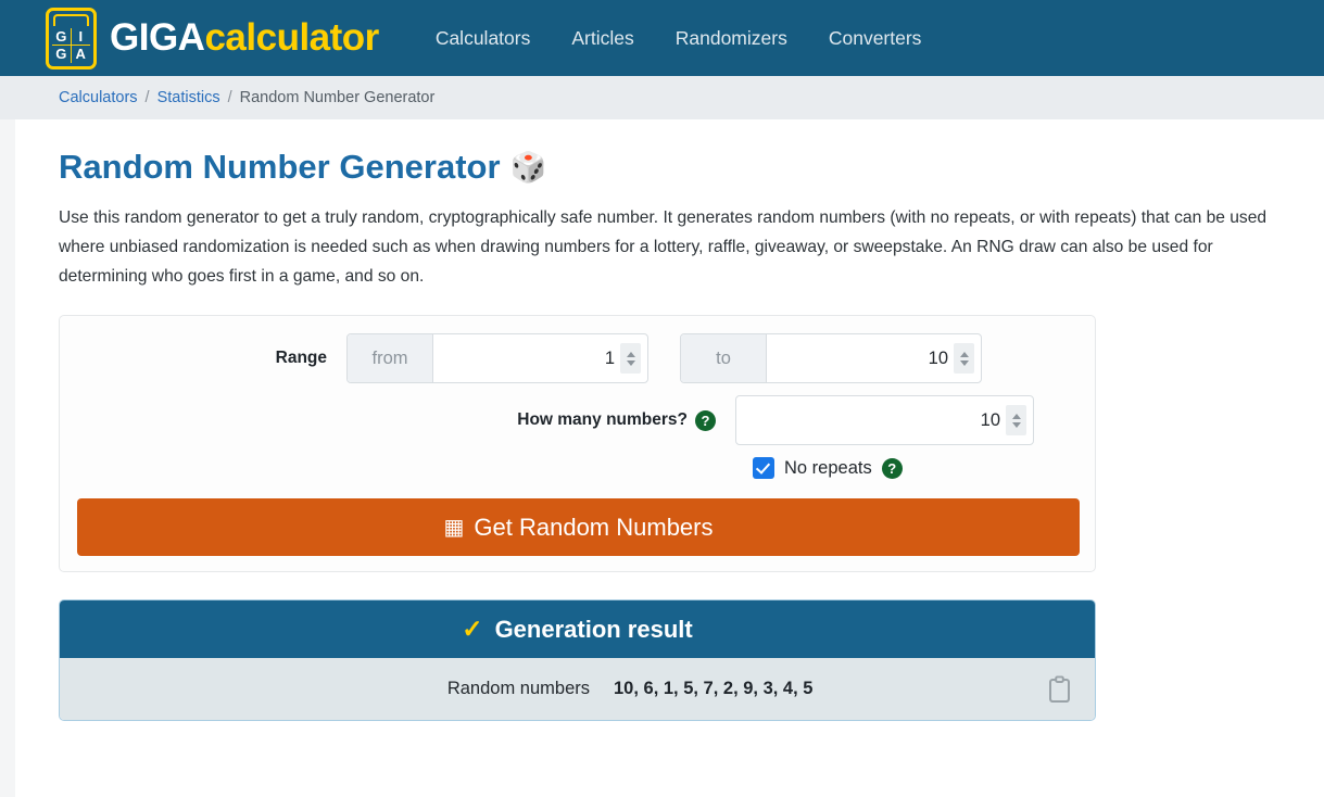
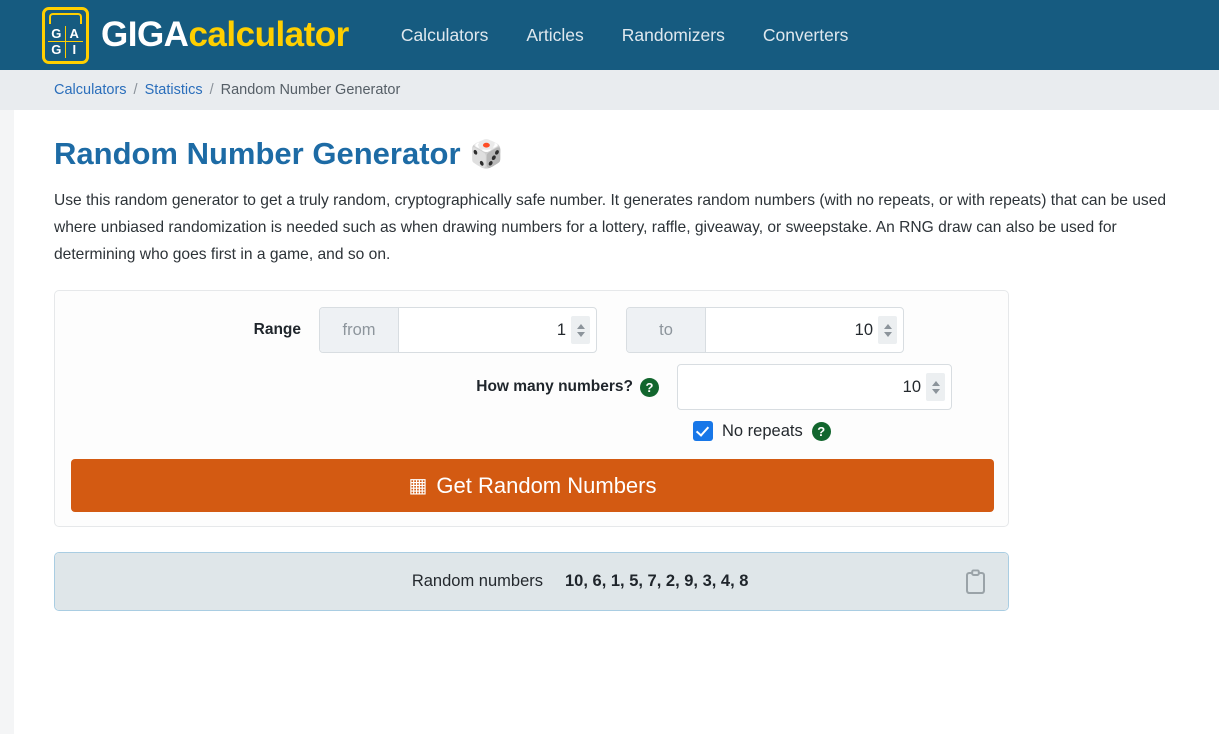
  G
- I
+ A
  G
- A
+ I
  GIGAcalculator
  Calculators
  Articles
  Randomizers
  Converters
  Calculators
  /
  Statistics
  /
  Random Number Generator
  Random Number Generator
  🎲
  Use this random generator to get a truly random, cryptographically safe number. It generates random numbers (with no repeats, or with repeats) that can be used where unbiased randomization is needed such as when drawing numbers for a lottery, raffle, giveaway, or sweepstake. An RNG draw can also be used for determining who goes first in a game, and so on.
  Range
  from
  1
  to
  10
  How many numbers?
  ?
  10
  No repeats
  ?
  ▦
  Get Random Numbers
- ✓
- Generation result
  Random numbers
- 10, 6, 1, 5, 7, 2, 9, 3, 4, 5
+ 10, 6, 1, 5, 7, 2, 9, 3, 4, 8
